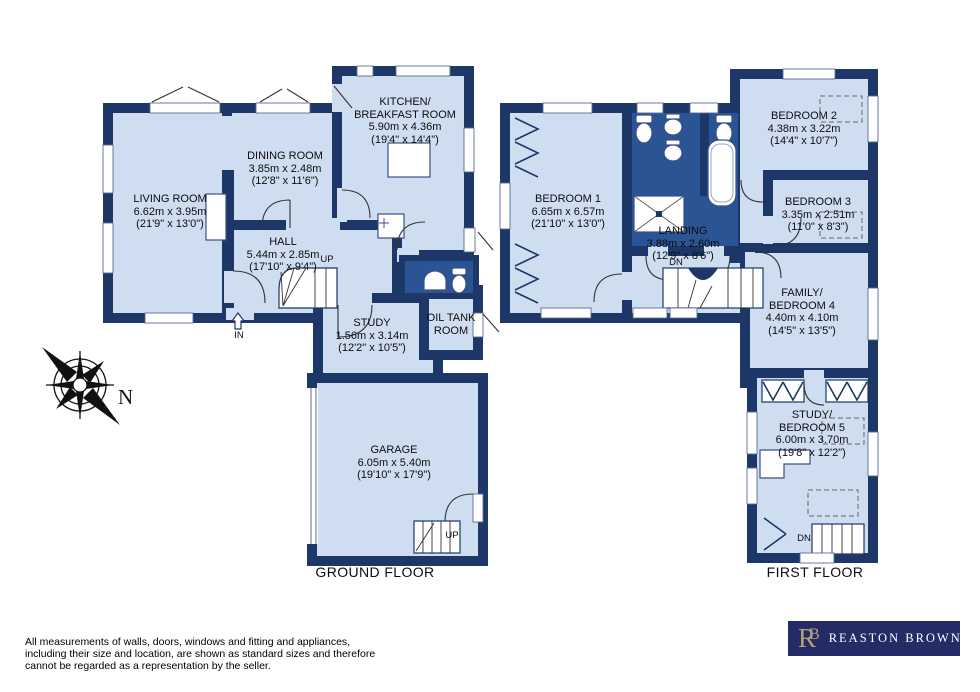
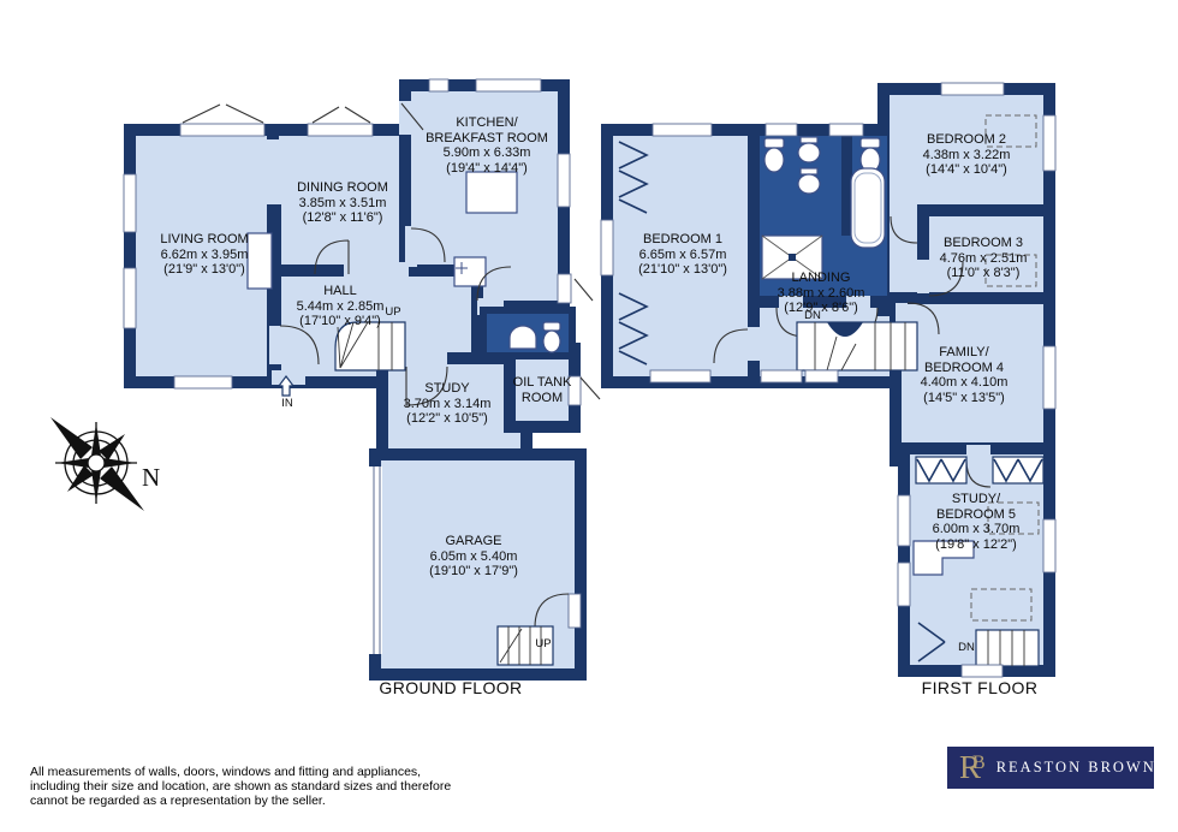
  LIVING ROOM
  6.62m x 3.95m
  (21'9" x 13'0")
  DINING ROOM
- 3.85m x 2.48m
+ 3.85m x 3.51m
  (12'8" x 11'6")
  KITCHEN/
  BREAKFAST ROOM
- 5.90m x 4.36m
+ 5.90m x 6.33m
  (19'4" x 14'4")
  HALL
  5.44m x 2.85m
  (17'10" x 9'4")
  STUDY
- 1.56m x 3.14m
+ 3.70m x 3.14m
  (12'2" x 10'5")
  OIL TANK
  ROOM
  GARAGE
  6.05m x 5.40m
  (19'10" x 17'9")
  BEDROOM 1
  6.65m x 6.57m
  (21'10" x 13'0")
  LANDING
  3.88m x 2.60m
  (12'9" x 8'6")
  BEDROOM 2
  4.38m x 3.22m
- (14'4" x 10'7")
+ (14'4" x 10'4")
  BEDROOM 3
- 3.35m x 2.51m
+ 4.76m x 2.51m
  (11'0" x 8'3")
  FAMILY/
  BEDROOM 4
  4.40m x 4.10m
  (14'5" x 13'5")
  STUDY/
  BEDROOM 5
  6.00m x 3.70m
  (19'8" x 12'2")
  UP
  UP
  IN
  DN
  DN
  N
  GROUND FLOOR
  FIRST FLOOR
  All measurements of walls, doors, windows and fitting and appliances,
  including their size and location, are shown as standard sizes and therefore
  cannot be regarded as a representation by the seller.
  R
  B
  REASTON BROWN
